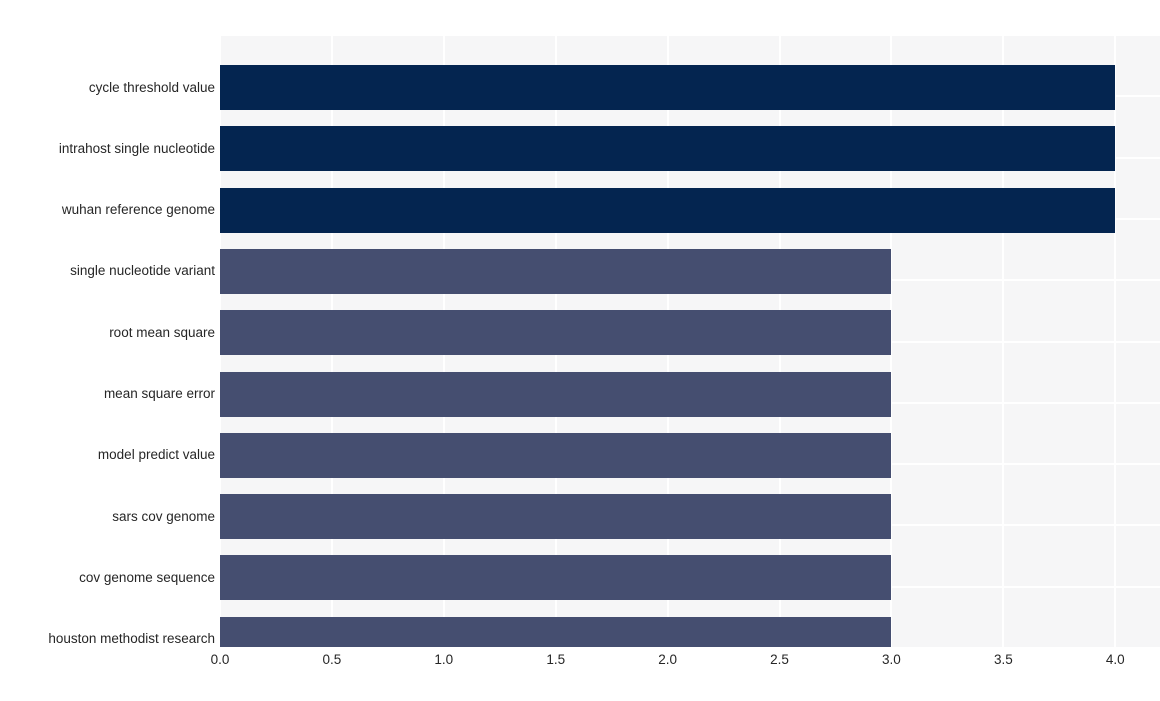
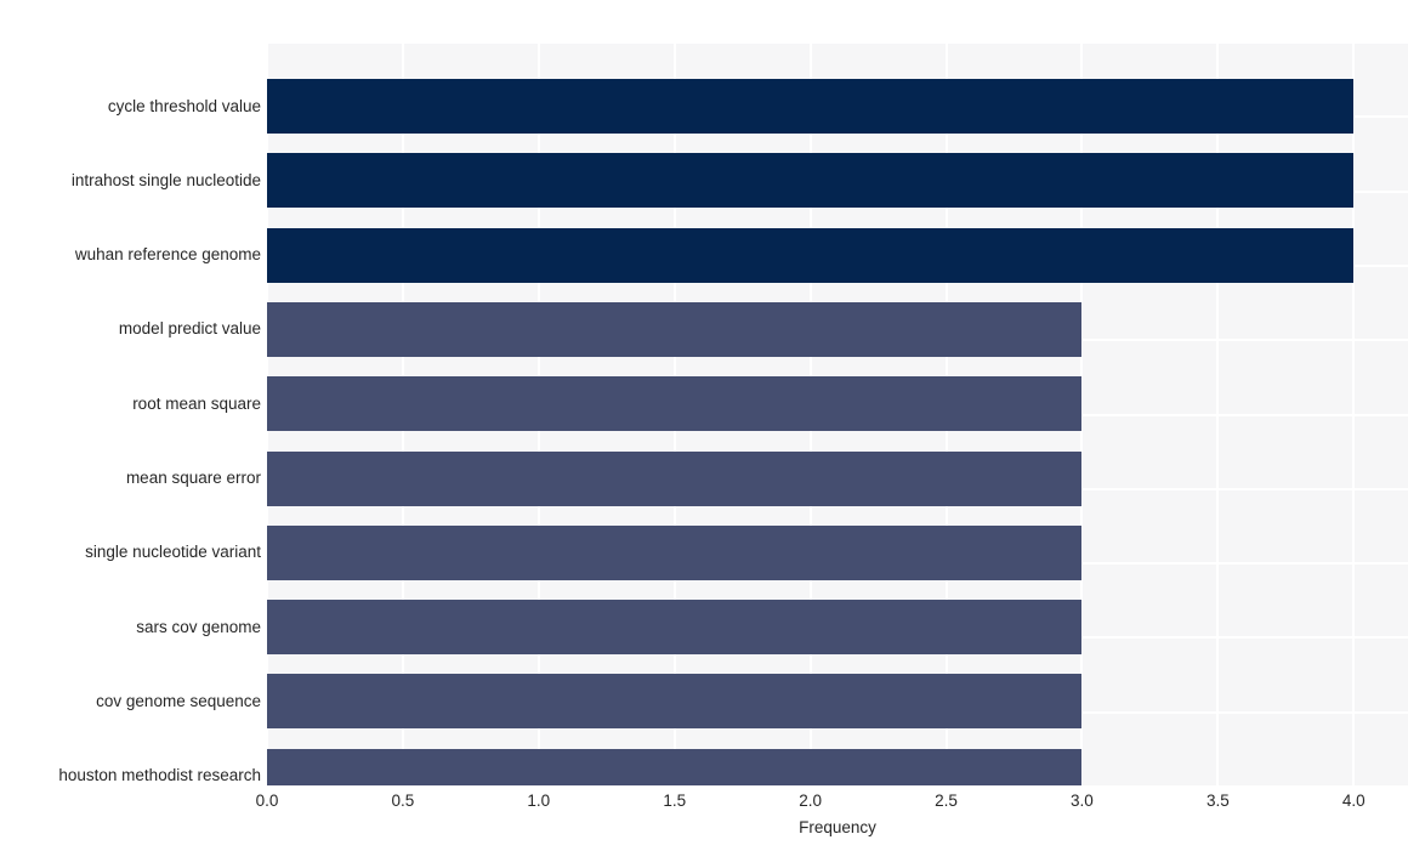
  cycle threshold value
  intrahost single nucleotide
  wuhan reference genome
- single nucleotide variant
+ model predict value
  root mean square
  mean square error
- model predict value
+ single nucleotide variant
  sars cov genome
  cov genome sequence
  houston methodist research
  0.0
  0.5
  1.0
  1.5
  2.0
  2.5
  3.0
  3.5
  4.0
+ Frequency
